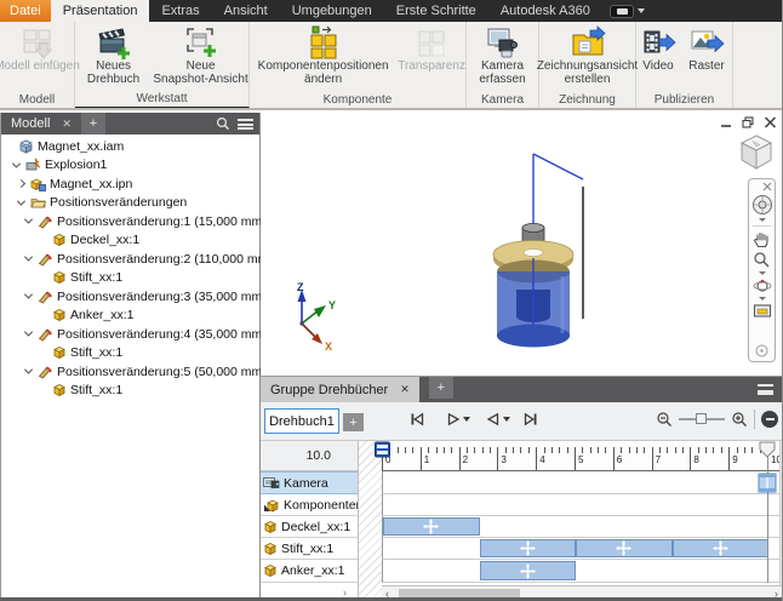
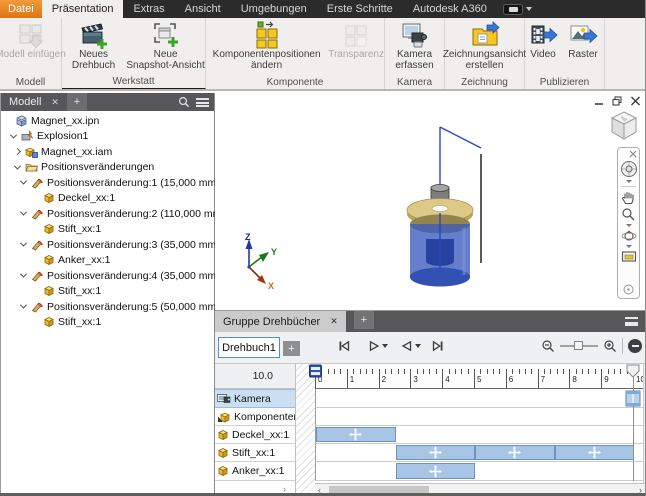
  Datei
  Präsentation
  Extras
  Ansicht
  Umgebungen
  Erste Schritte
  Autodesk A360
  odell einfügen
  Modell
  Neues
  Drehbuch
  Neue
  Snapshot-Ansicht
  Werkstatt
  Komponentenpositionen
  ändern
  Transparenz
  Komponente
  Kamera
  erfassen
  Kamera
  Zeichnungsansicht
  erstellen
  Zeichnung
  Video
  Raster
  Publizieren
  Modell
  ✕
  +
- Magnet_xx.iam
+ Magnet_xx.ipn
  Explosion1
- Magnet_xx.ipn
+ Magnet_xx.iam
  Positionsveränderungen
  Positionsveränderung:1 (15,000 mm
  Deckel_xx:1
  Positionsveränderung:2 (110,000 m
  Stift_xx:1
  Positionsveränderung:3 (35,000 mm
  Anker_xx:1
  Positionsveränderung:4 (35,000 mm
  Stift_xx:1
  Positionsveränderung:5 (50,000 mm
  Stift_xx:1
  Z
  Y
  X
  Gruppe Drehbücher
  ✕
  +
  Drehbuch1
  +
  10.0
  0
  1
  2
  3
  4
  5
  6
  7
  8
  9
  Kamera
  Komponente
  Deckel_xx:1
  Stift_xx:1
  Anker_xx:1
  ‹
  ›
  ›
